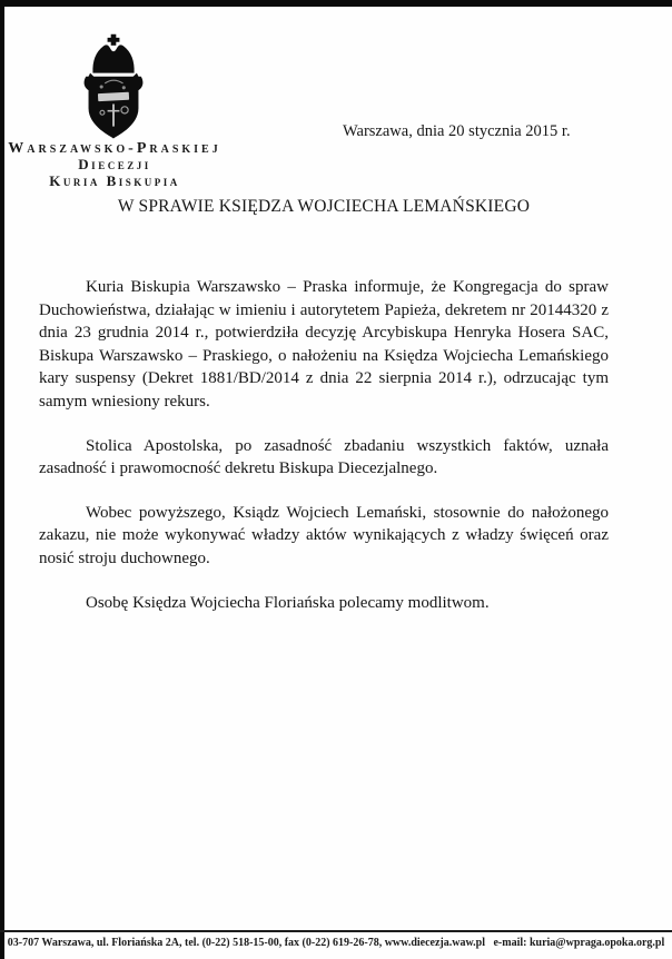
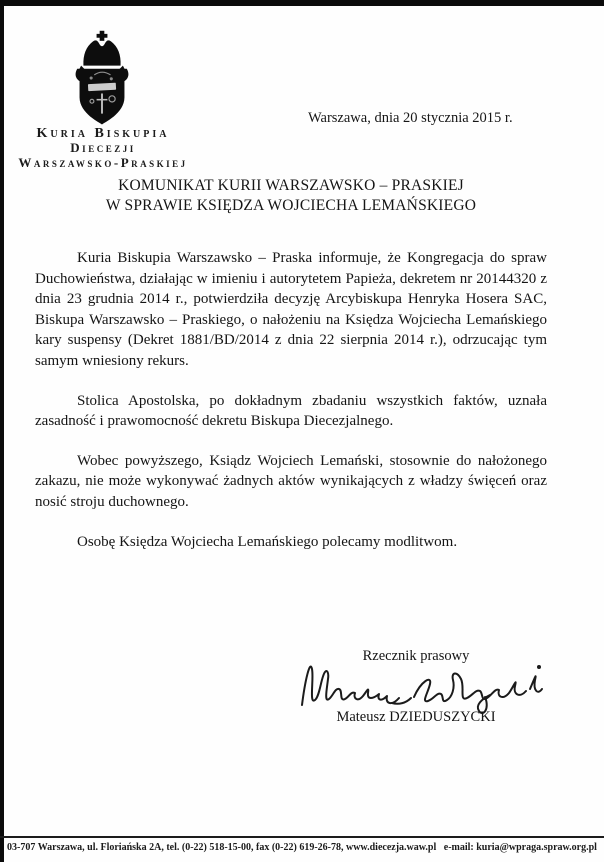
- Warszawsko-Praskiej
+ Kuria Biskupia
  Diecezji
- Kuria Biskupia
+ Warszawsko-Praskiej
  Warszawa, dnia 20 stycznia 2015 r.
+ KOMUNIKAT KURII WARSZAWSKO – PRASKIEJ
  W SPRAWIE KSIĘDZA WOJCIECHA LEMAŃSKIEGO
  Kuria Biskupia Warszawsko – Praska informuje, że Kongregacja do spraw Duchowieństwa, działając w imieniu i autorytetem Papieża, dekretem nr 20144320 z dnia 23 grudnia 2014 r., potwierdziła decyzję Arcybiskupa Henryka Hosera SAC, Biskupa Warszawsko – Praskiego, o nałożeniu na Księdza Wojciecha Lemańskiego kary suspensy (Dekret 1881/BD/2014 z dnia 22 sierpnia 2014 r.), odrzucając tym samym wniesiony rekurs.
- Stolica Apostolska, po zasadność zbadaniu wszystkich faktów, uznała zasadność i prawomocność dekretu Biskupa Diecezjalnego.
+ Stolica Apostolska, po dokładnym zbadaniu wszystkich faktów, uznała zasadność i prawomocność dekretu Biskupa Diecezjalnego.
- Wobec powyższego, Ksiądz Wojciech Lemański, stosownie do nałożonego zakazu, nie może wykonywać władzy aktów wynikających z władzy święceń oraz nosić stroju duchownego.
+ Wobec powyższego, Ksiądz Wojciech Lemański, stosownie do nałożonego zakazu, nie może wykonywać żadnych aktów wynikających z władzy święceń oraz nosić stroju duchownego.
- Osobę Księdza Wojciecha Floriańska polecamy modlitwom.
+ Osobę Księdza Wojciecha Lemańskiego polecamy modlitwom.
+ Rzecznik prasowy
+ Mateusz DZIEDUSZYCKI
- 03-707 Warszawa, ul. Floriańska 2A, tel. (0-22) 518-15-00, fax (0-22) 619-26-78, www.diecezja.waw.pl e-mail: kuria@wpraga.opoka.org.pl
+ 03-707 Warszawa, ul. Floriańska 2A, tel. (0-22) 518-15-00, fax (0-22) 619-26-78, www.diecezja.waw.pl e-mail: kuria@wpraga.spraw.org.pl
